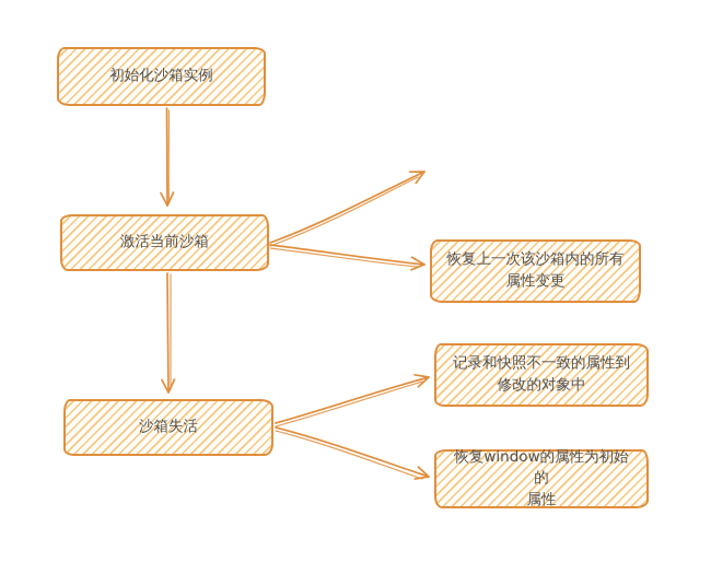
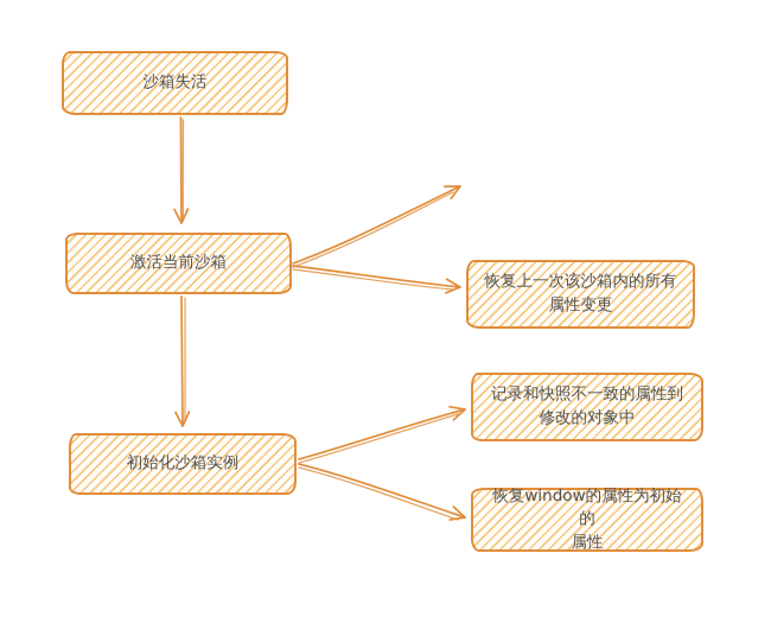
- 初始化沙箱实例
+ 沙箱失活
  激活当前沙箱
- 沙箱失活
+ 初始化沙箱实例
  恢复上一次该沙箱内的所有
  属性变更
  记录和快照不一致的属性到
  修改的对象中
  恢复window的属性为初始的
  属性
